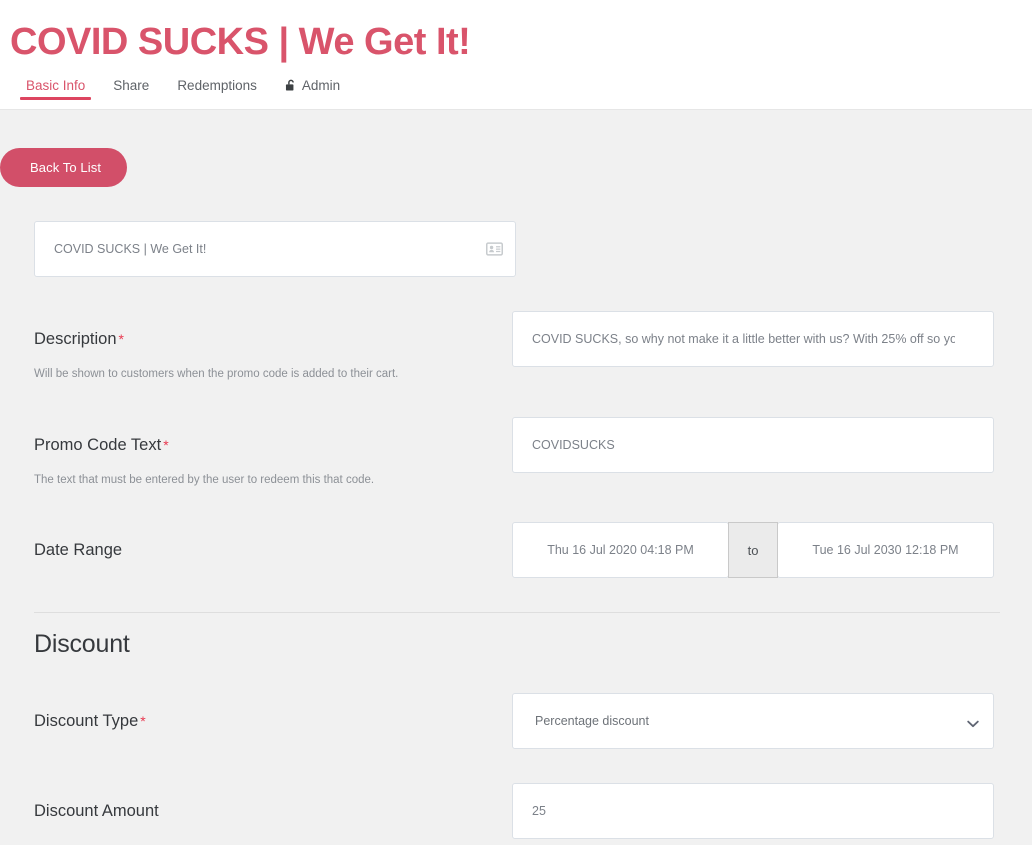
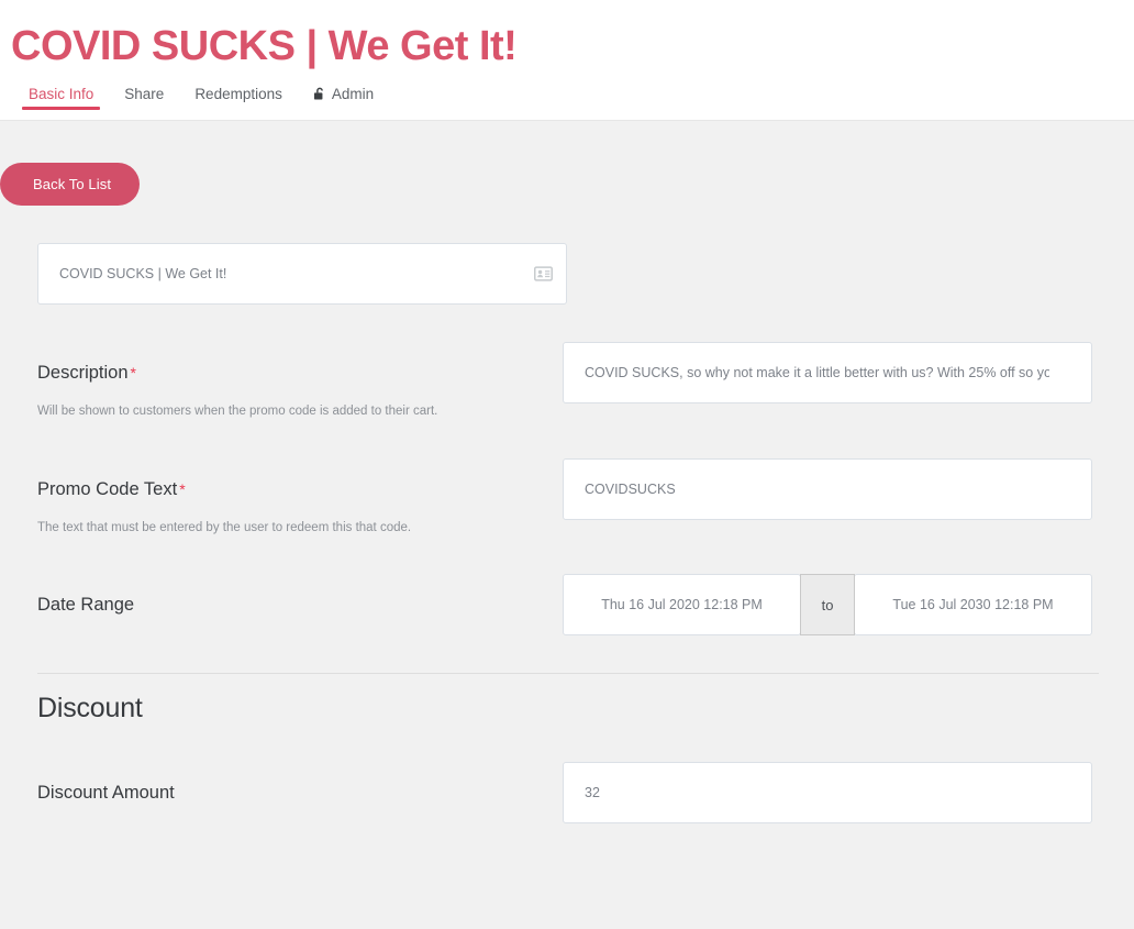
  COVID SUCKS | We Get It!
  Basic Info
  Share
  Redemptions
  Admin
  Back To List
  COVID SUCKS | We Get It!
  Description *
  Will be shown to customers when the promo code is added to their cart.
  COVID SUCKS, so why not make it a little better with us? With 25% off so yo
  Promo Code Text *
  The text that must be entered by the user to redeem this that code.
  COVIDSUCKS
  Date Range
- Thu 16 Jul 2020 04:18 PM
+ Thu 16 Jul 2020 12:18 PM
  to
  Tue 16 Jul 2030 12:18 PM
  Discount
- Discount Type *
- Percentage discount
  Discount Amount
- 25
+ 32
